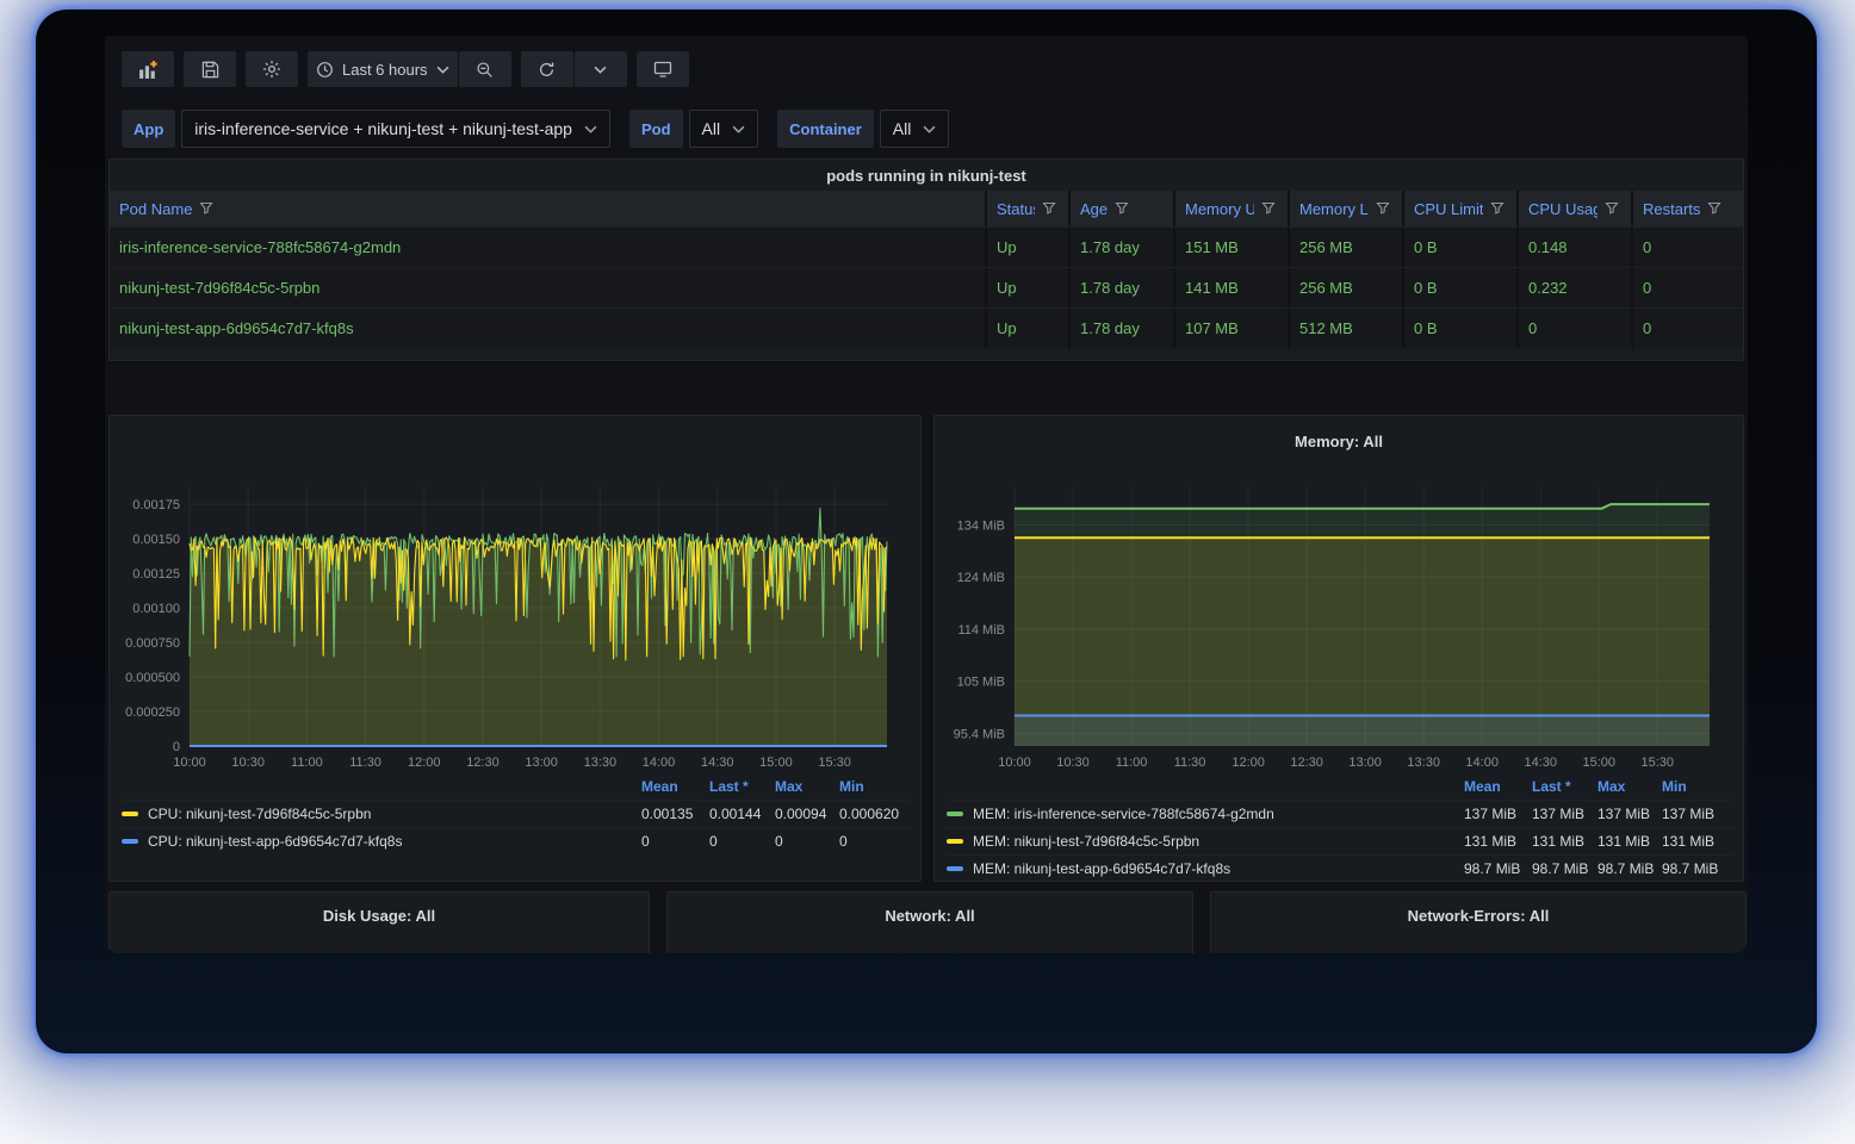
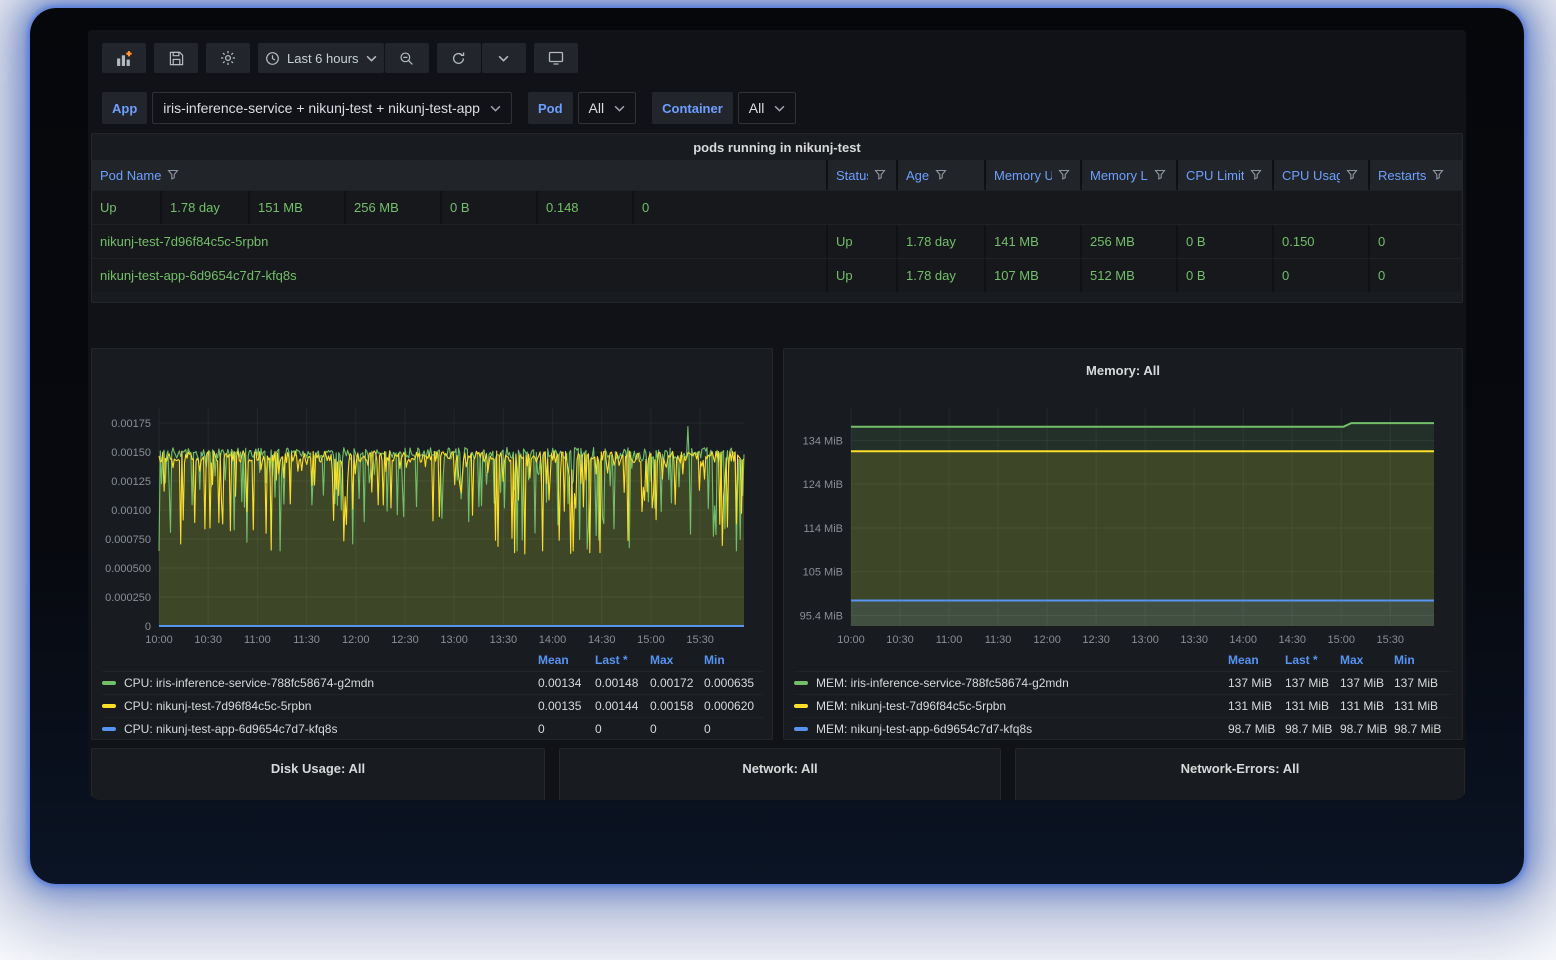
  Last 6 hours
  App
  iris-inference-service + nikunj-test + nikunj-test-app
  Pod
  All
  Container
  All
  pods running in nikunj-test
  Pod Name
  Statu
  Age
  CPU Limit
  CPU Usag
  Restarts
- iris-inference-service-788fc58674-g2mdn
  Up
  1.78 day
  151 MB
  256 MB
  0 B
  0.148
  0
  nikunj-test-7d96f84c5c-5rpbn
  Up
  1.78 day
  141 MB
  256 MB
  0 B
- 0.232
+ 0.150
  0
  nikunj-test-app-6d9654c7d7-kfq8s
  Up
  1.78 day
  107 MB
  512 MB
  0 B
  0
  0
  0.00175
  0.00150
  0.00125
  0.00100
  0.000750
  0.000500
  0.000250
  0
  10:00
  10:30
  11:00
  11:30
  12:00
  12:30
  13:00
  13:30
  14:00
  14:30
  15:00
  15:30
  Mean
  Last *
  Max
  Min
+ CPU: iris-inference-service-788fc58674-g2mdn
+ 0.00134
+ 0.00148
+ 0.00172
+ 0.000635
  CPU: nikunj-test-7d96f84c5c-5rpbn
  0.00135
  0.00144
- 0.00094
+ 0.00158
  0.000620
  CPU: nikunj-test-app-6d9654c7d7-kfq8s
  0
  0
  0
  0
  Memory: All
  134 MiB
  124 MiB
  114 MiB
  105 MiB
  95.4 MiB
  10:00
  10:30
  11:00
  11:30
  12:00
  12:30
  13:00
  13:30
  14:00
  14:30
  15:00
  15:30
  Mean
  Last *
  Max
  Min
  MEM: iris-inference-service-788fc58674-g2mdn
  137 MiB
  137 MiB
  137 MiB
  137 MiB
  MEM: nikunj-test-7d96f84c5c-5rpbn
  131 MiB
  131 MiB
  131 MiB
  131 MiB
  MEM: nikunj-test-app-6d9654c7d7-kfq8s
  98.7 MiB
  98.7 MiB
  98.7 MiB
  98.7 MiB
  Disk Usage: All
  Network: All
  Network-Errors: All
